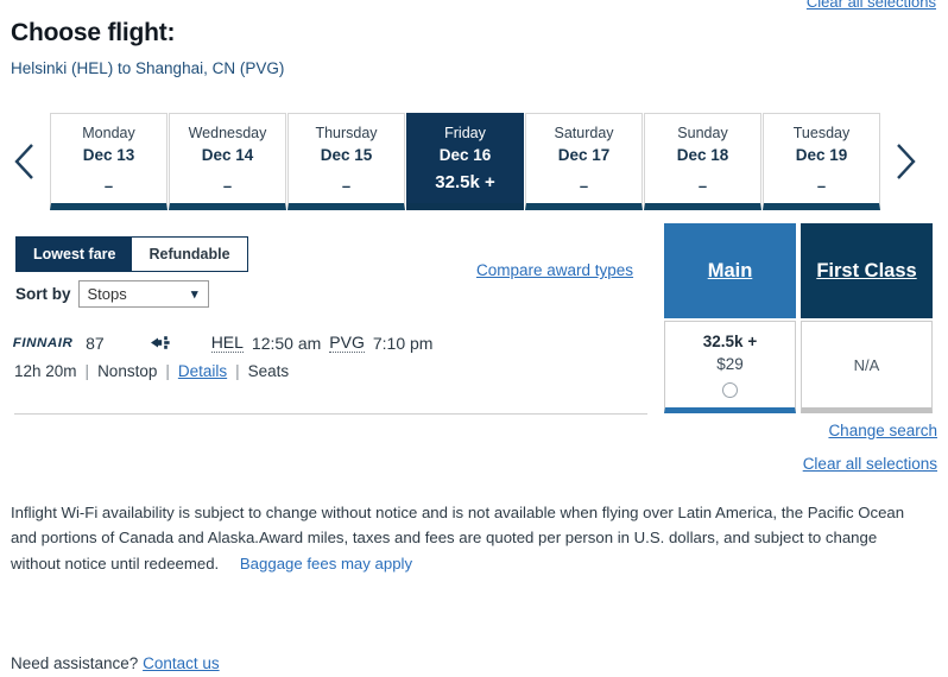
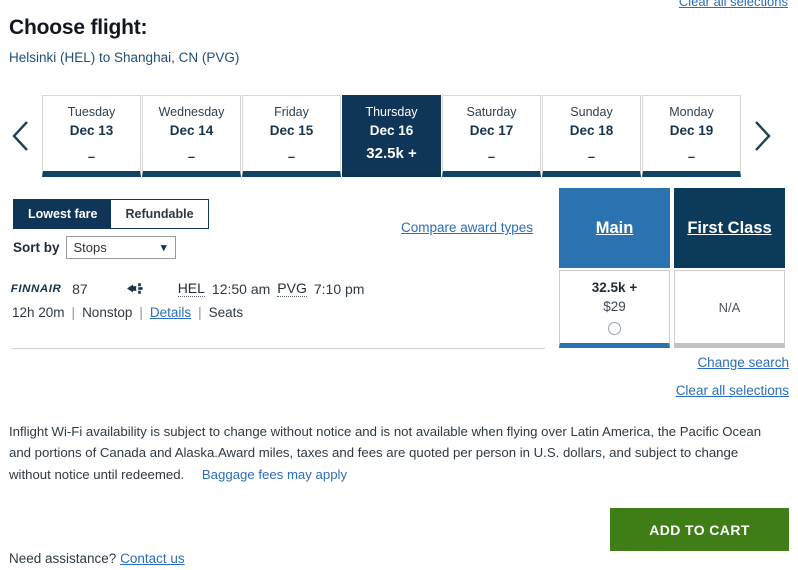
  Clear all selections
  Choose flight:
  Helsinki (HEL) to Shanghai, CN (PVG)
- Monday
+ Tuesday
  Dec 13
  –
  Wednesday
  Dec 14
  –
- Thursday
+ Friday
  Dec 15
  –
- Friday
+ Thursday
  Dec 16
  32.5k +
  Saturday
  Dec 17
  –
  Sunday
  Dec 18
  –
- Tuesday
+ Monday
  Dec 19
  –
  Lowest fare
  Refundable
  Sort by
  Stops
  ▾
  Compare award types
  Main
  First Class
  32.5k +
  $29
  N/A
  FINNAIR
  87
  HEL
  12:50 am
  PVG
  7:10 pm
  12h 20m
  |
  Nonstop
  |
  Details
  |
  Seats
  Change search
  Clear all selections
  Inflight Wi-Fi availability is subject to change without notice and is not available when flying over Latin America, the Pacific Ocean and portions of Canada and Alaska.Award miles, taxes and fees are quoted per person in U.S. dollars, and subject to change without notice until redeemed. Baggage fees may apply
+ ADD TO CART
  Need assistance? Contact us
